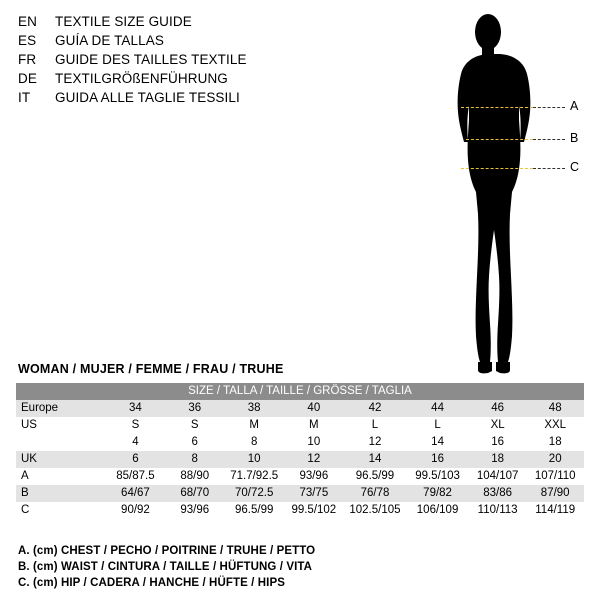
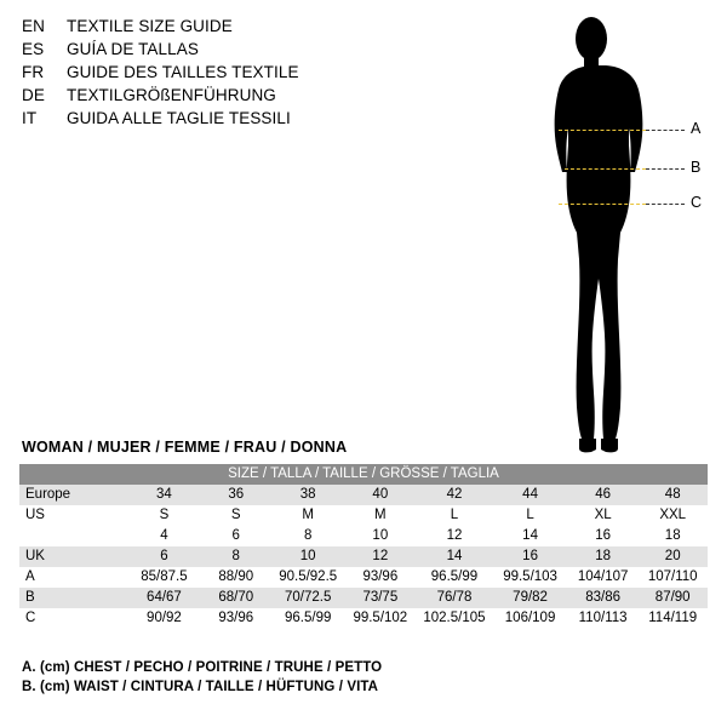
  EN
  TEXTILE SIZE GUIDE
  ES
  GUÍA DE TALLAS
  FR
  GUIDE DES TAILLES TEXTILE
  DE
  TEXTILGRÖßENFÜHRUNG
  IT
  GUIDA ALLE TAGLIE TESSILI
  A
  B
  C
- WOMAN / MUJER / FEMME / FRAU / TRUHE
+ WOMAN / MUJER / FEMME / FRAU / DONNA
  SIZE / TALLA / TAILLE / GRÖSSE / TAGLIA
  Europe	34	36	38	40	42	44	46	48
  US	S	S	M	M	L	L	XL	XXL
  	4	6	8	10	12	14	16	18
  UK	6	8	10	12	14	16	18	20
- A	85/87.5	88/90	71.7/92.5	93/96	96.5/99	99.5/103	104/107	107/110
+ A	85/87.5	88/90	90.5/92.5	93/96	96.5/99	99.5/103	104/107	107/110
  B	64/67	68/70	70/72.5	73/75	76/78	79/82	83/86	87/90
  C	90/92	93/96	96.5/99	99.5/102	102.5/105	106/109	110/113	114/119
  A. (cm) CHEST / PECHO / POITRINE / TRUHE / PETTO
  B. (cm) WAIST / CINTURA / TAILLE / HÜFTUNG / VITA
- C. (cm) HIP / CADERA / HANCHE / HÜFTE / HIPS
